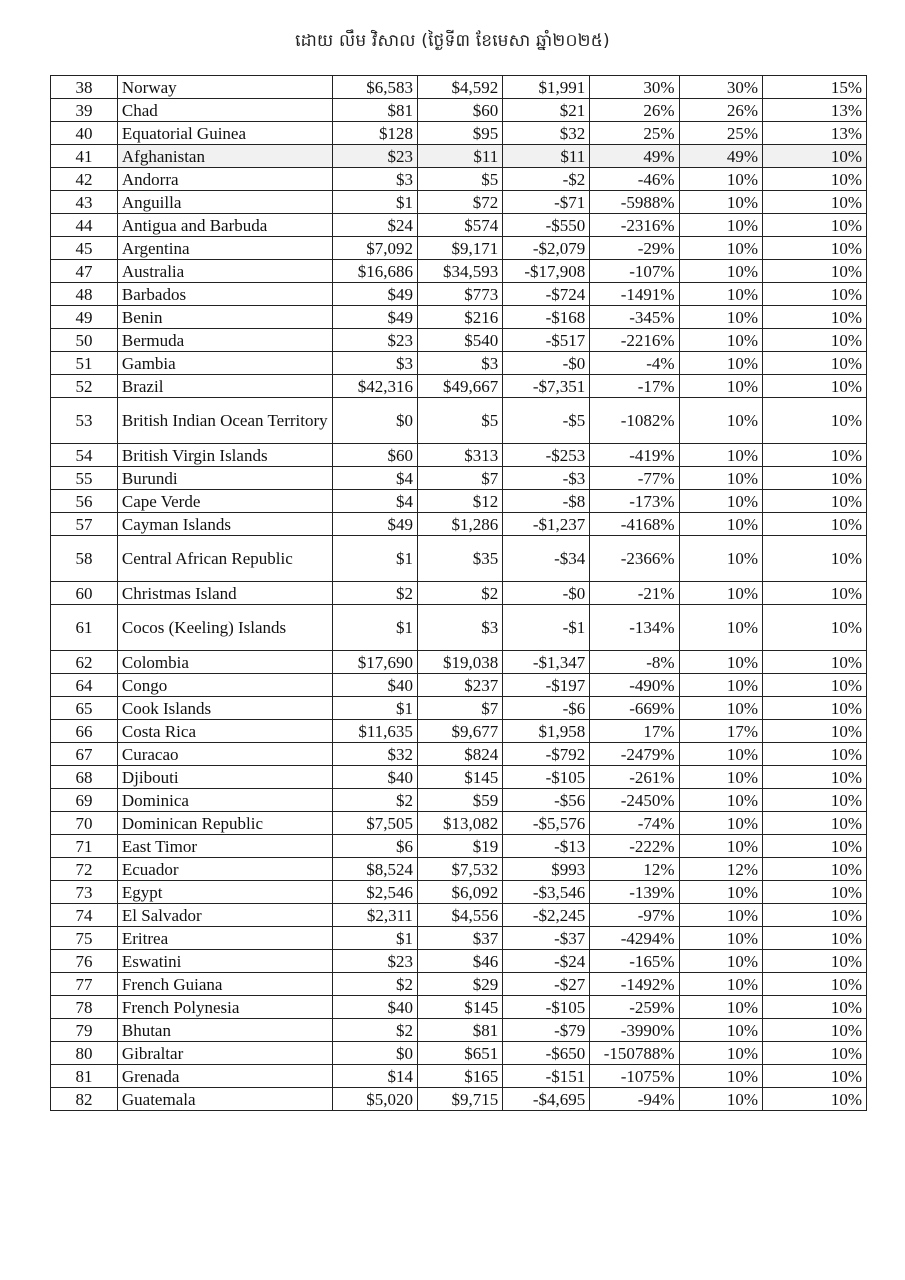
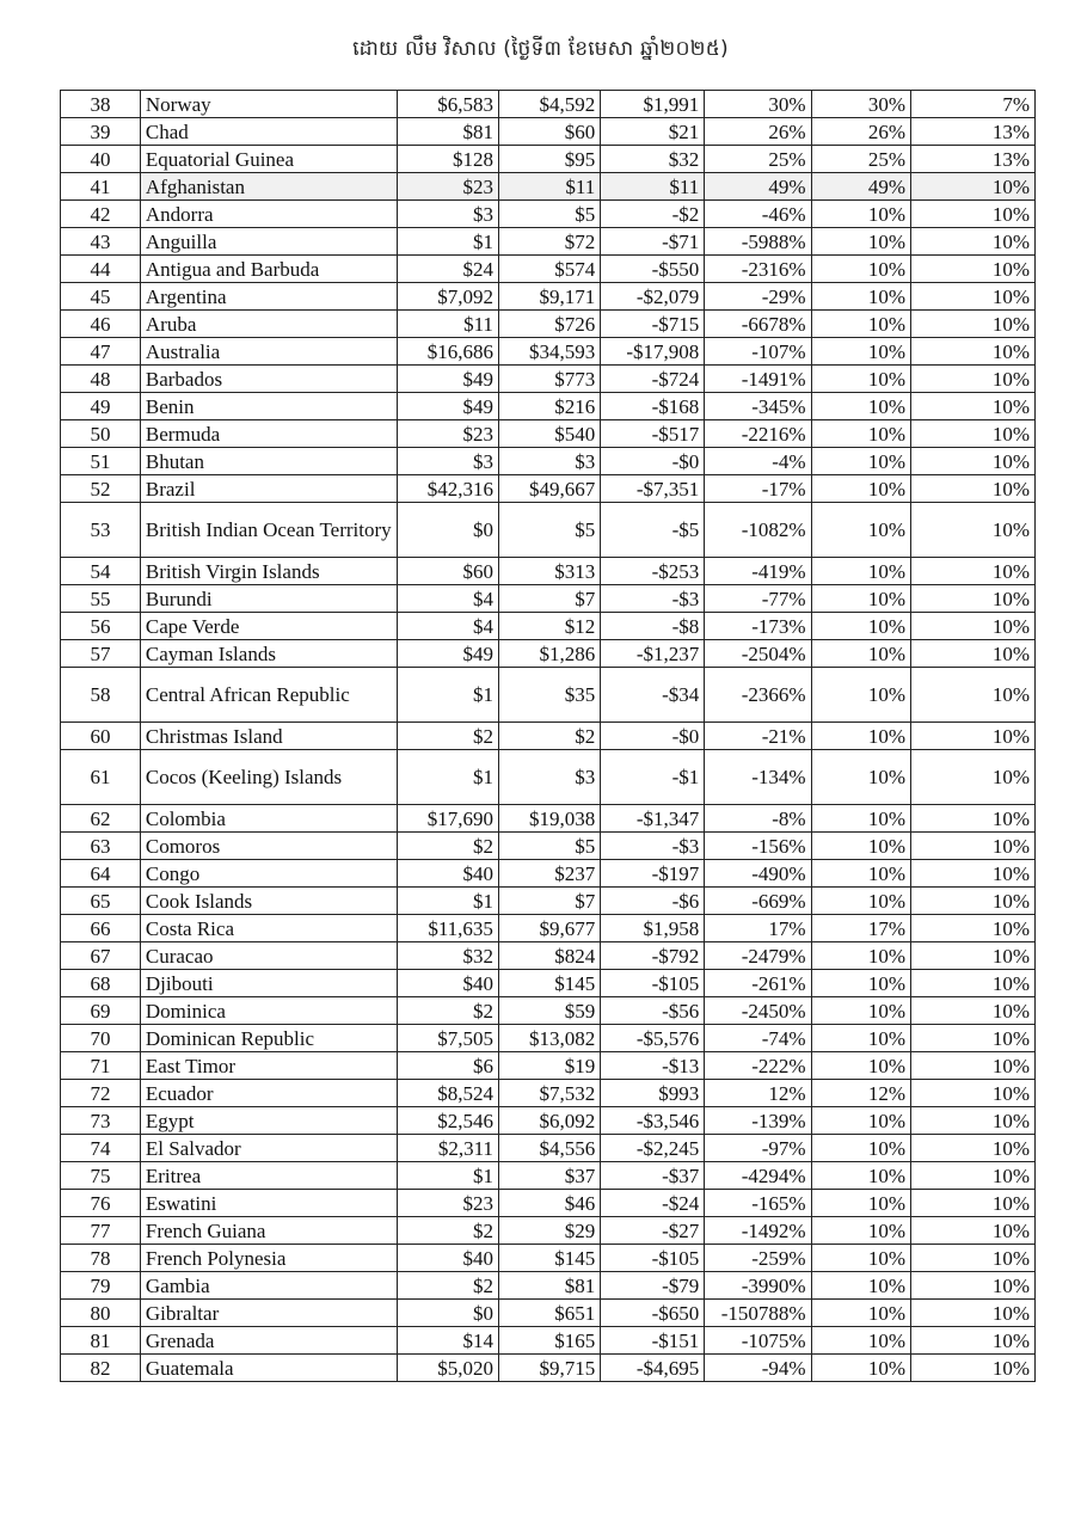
  ដោយ លឹម វិសាល (ថ្ងៃទី៣ ខែមេសា ឆ្នាំ២០២៥)
- 38	Norway	$6,583	$4,592	$1,991	30%	30%	15%
+ 38	Norway	$6,583	$4,592	$1,991	30%	30%	7%
  39	Chad	$81	$60	$21	26%	26%	13%
  40	Equatorial Guinea	$128	$95	$32	25%	25%	13%
  41	Afghanistan	$23	$11	$11	49%	49%	10%
  42	Andorra	$3	$5	-$2	-46%	10%	10%
  43	Anguilla	$1	$72	-$71	-5988%	10%	10%
  44	Antigua and Barbuda	$24	$574	-$550	-2316%	10%	10%
  45	Argentina	$7,092	$9,171	-$2,079	-29%	10%	10%
+ 46	Aruba	$11	$726	-$715	-6678%	10%	10%
  47	Australia	$16,686	$34,593	-$17,908	-107%	10%	10%
  48	Barbados	$49	$773	-$724	-1491%	10%	10%
  49	Benin	$49	$216	-$168	-345%	10%	10%
  50	Bermuda	$23	$540	-$517	-2216%	10%	10%
- 51	Gambia	$3	$3	-$0	-4%	10%	10%
+ 51	Bhutan	$3	$3	-$0	-4%	10%	10%
  52	Brazil	$42,316	$49,667	-$7,351	-17%	10%	10%
  53	British Indian Ocean Territory	$0	$5	-$5	-1082%	10%	10%
  54	British Virgin Islands	$60	$313	-$253	-419%	10%	10%
  55	Burundi	$4	$7	-$3	-77%	10%	10%
  56	Cape Verde	$4	$12	-$8	-173%	10%	10%
- 57	Cayman Islands	$49	$1,286	-$1,237	-4168%	10%	10%
+ 57	Cayman Islands	$49	$1,286	-$1,237	-2504%	10%	10%
  58	Central African Republic	$1	$35	-$34	-2366%	10%	10%
  60	Christmas Island	$2	$2	-$0	-21%	10%	10%
  61	Cocos (Keeling) Islands	$1	$3	-$1	-134%	10%	10%
  62	Colombia	$17,690	$19,038	-$1,347	-8%	10%	10%
+ 63	Comoros	$2	$5	-$3	-156%	10%	10%
  64	Congo	$40	$237	-$197	-490%	10%	10%
  65	Cook Islands	$1	$7	-$6	-669%	10%	10%
  66	Costa Rica	$11,635	$9,677	$1,958	17%	17%	10%
  67	Curacao	$32	$824	-$792	-2479%	10%	10%
  68	Djibouti	$40	$145	-$105	-261%	10%	10%
  69	Dominica	$2	$59	-$56	-2450%	10%	10%
  70	Dominican Republic	$7,505	$13,082	-$5,576	-74%	10%	10%
  71	East Timor	$6	$19	-$13	-222%	10%	10%
  72	Ecuador	$8,524	$7,532	$993	12%	12%	10%
  73	Egypt	$2,546	$6,092	-$3,546	-139%	10%	10%
  74	El Salvador	$2,311	$4,556	-$2,245	-97%	10%	10%
  75	Eritrea	$1	$37	-$37	-4294%	10%	10%
  76	Eswatini	$23	$46	-$24	-165%	10%	10%
  77	French Guiana	$2	$29	-$27	-1492%	10%	10%
  78	French Polynesia	$40	$145	-$105	-259%	10%	10%
- 79	Bhutan	$2	$81	-$79	-3990%	10%	10%
+ 79	Gambia	$2	$81	-$79	-3990%	10%	10%
  80	Gibraltar	$0	$651	-$650	-150788%	10%	10%
  81	Grenada	$14	$165	-$151	-1075%	10%	10%
  82	Guatemala	$5,020	$9,715	-$4,695	-94%	10%	10%
